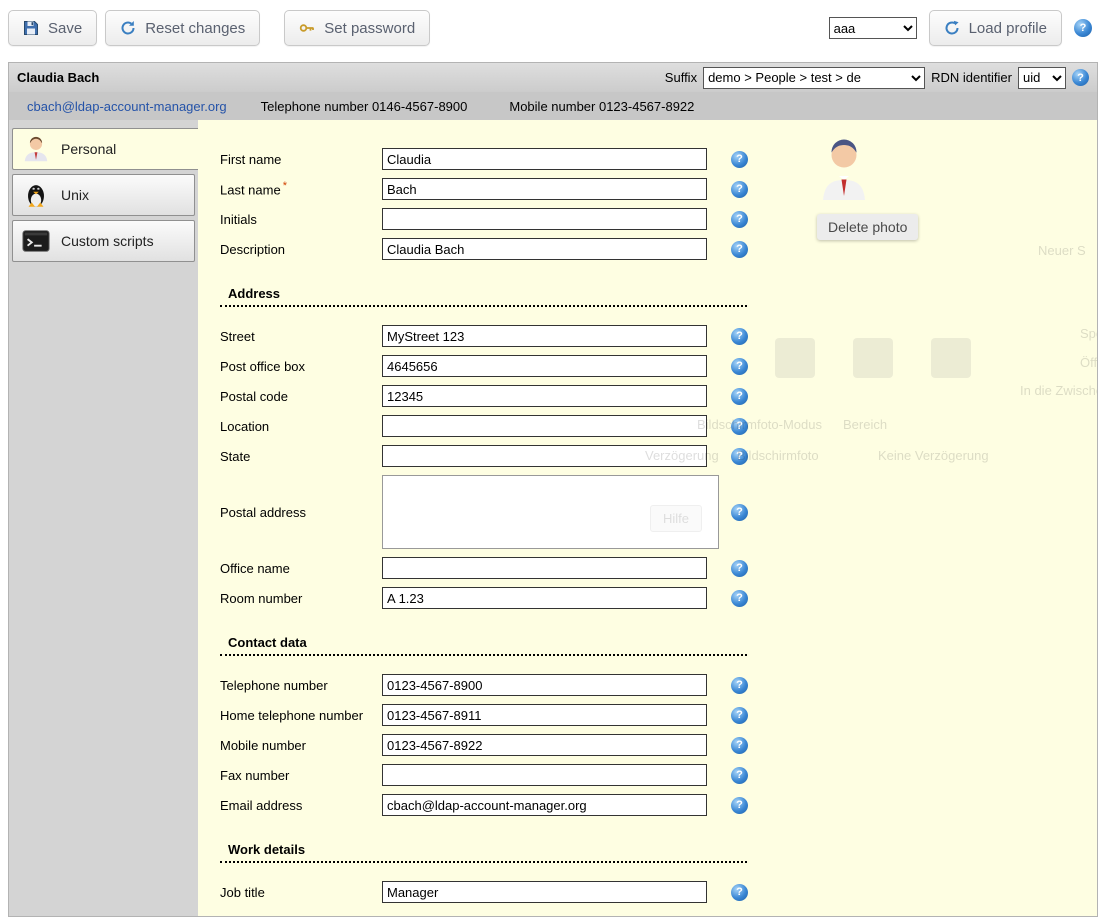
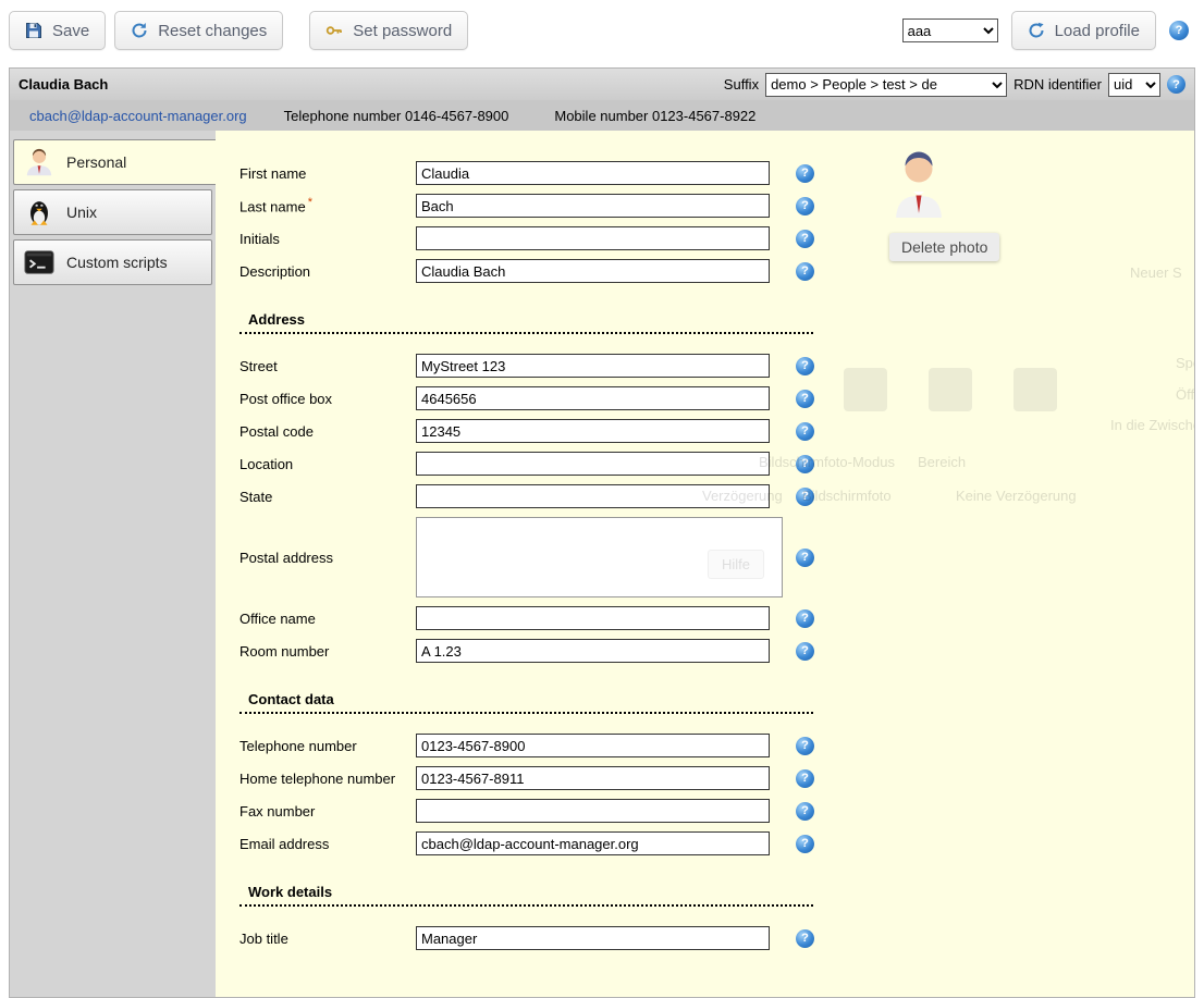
  Save
  Reset changes
  Set password
  aaa
  Load profile
  Claudia Bach
  Suffix
  demo > People > test > de
  RDN identifier
  uid
  cbach@ldap-account-manager.org
  Telephone number 0146-4567-8900
  Mobile number 0123-4567-8922
  Personal
  Unix
  Custom scripts
  Neuer S
  Bildschirmfoto-Modus
  Bereich
  Verzögerung
  Bildschirmfoto
  Keine Verzögerung
  Hilfe
  Delete photo
  First name
  Claudia
  Last name *
  Bach
  Initials
  Description
  Claudia Bach
  Address
  Street
  MyStreet 123
  Post office box
  4645656
  Postal code
  12345
  Location
  State
  Postal address
  Office name
  Room number
  A 1.23
  Contact data
  Telephone number
  0123-4567-8900
  Home telephone number
  0123-4567-8911
- Mobile number
- 0123-4567-8922
  Fax number
  Email address
  cbach@ldap-account-manager.org
  Work details
  Job title
  Manager
